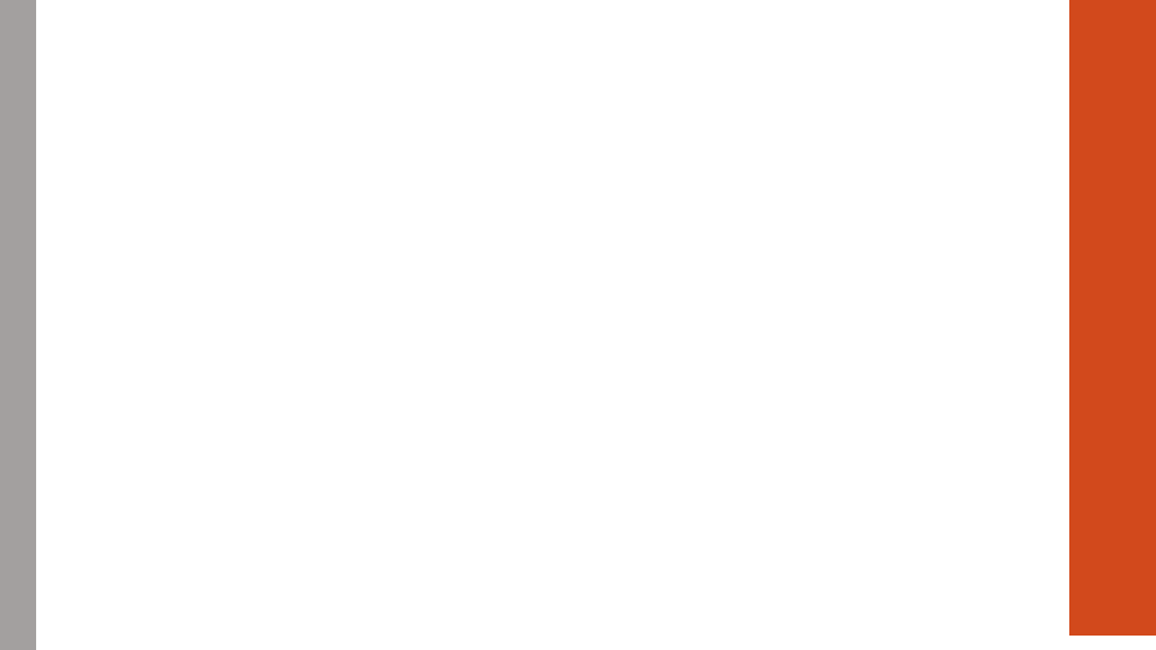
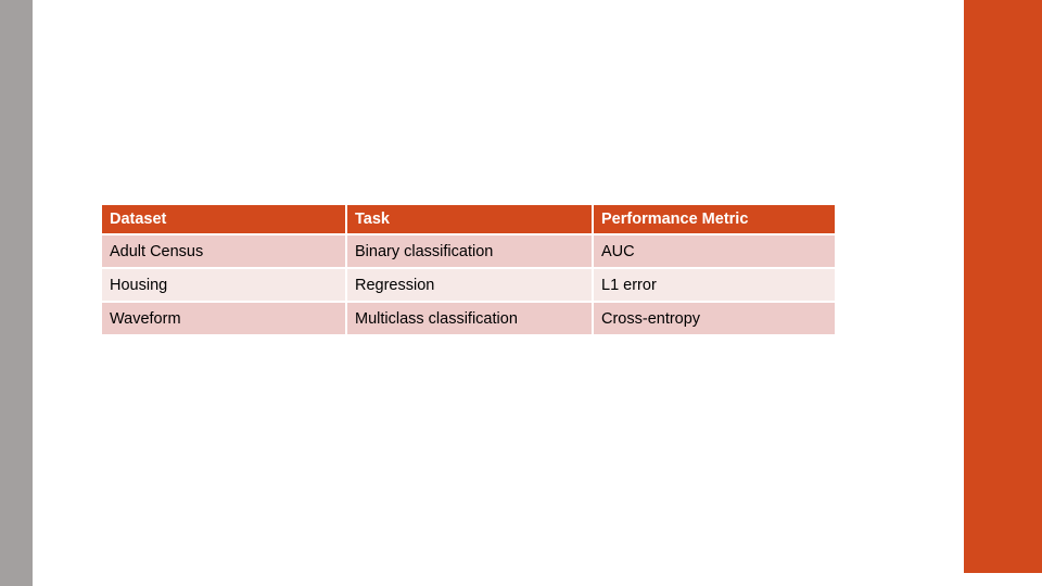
+ Dataset
+ Task
+ Performance Metric
+ Adult Census
+ Binary classification
+ AUC
+ Housing
+ Regression
+ L1 error
+ Waveform
+ Multiclass classification
+ Cross-entropy
